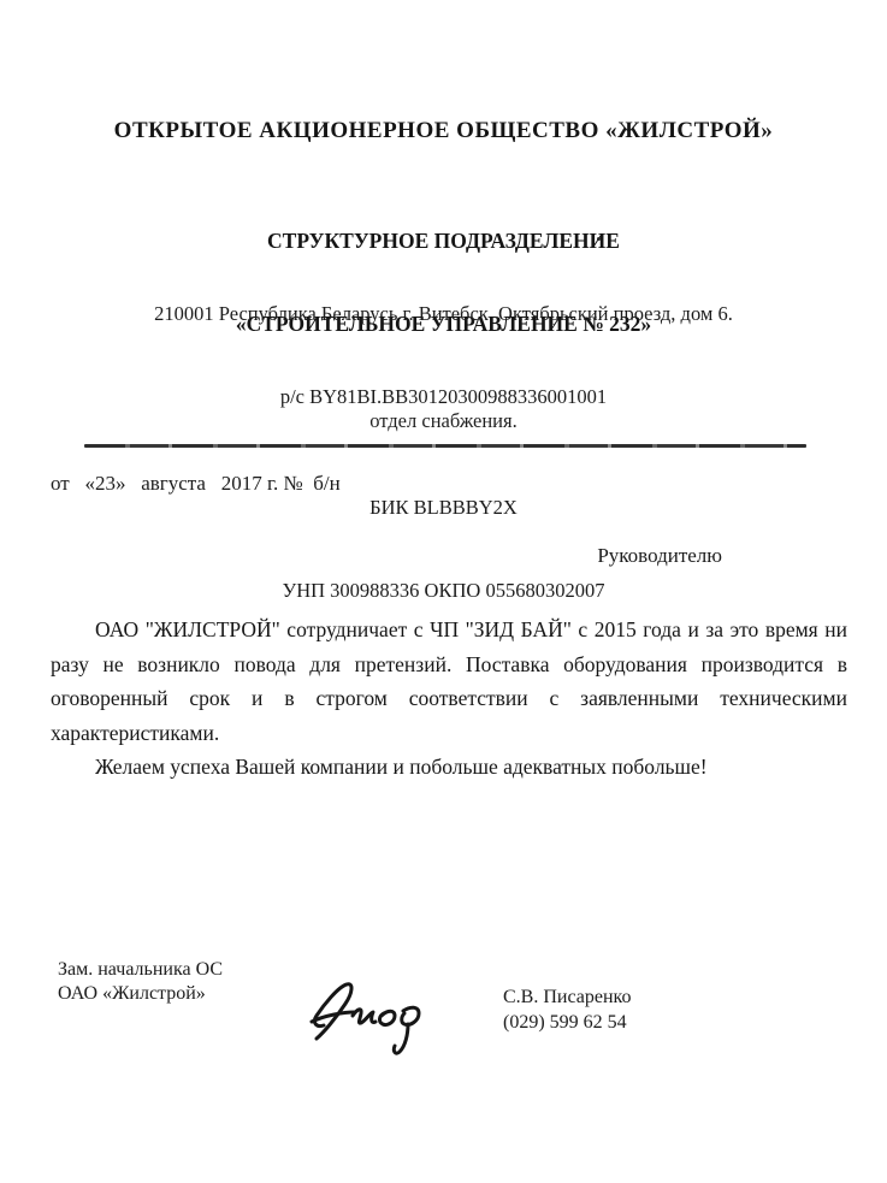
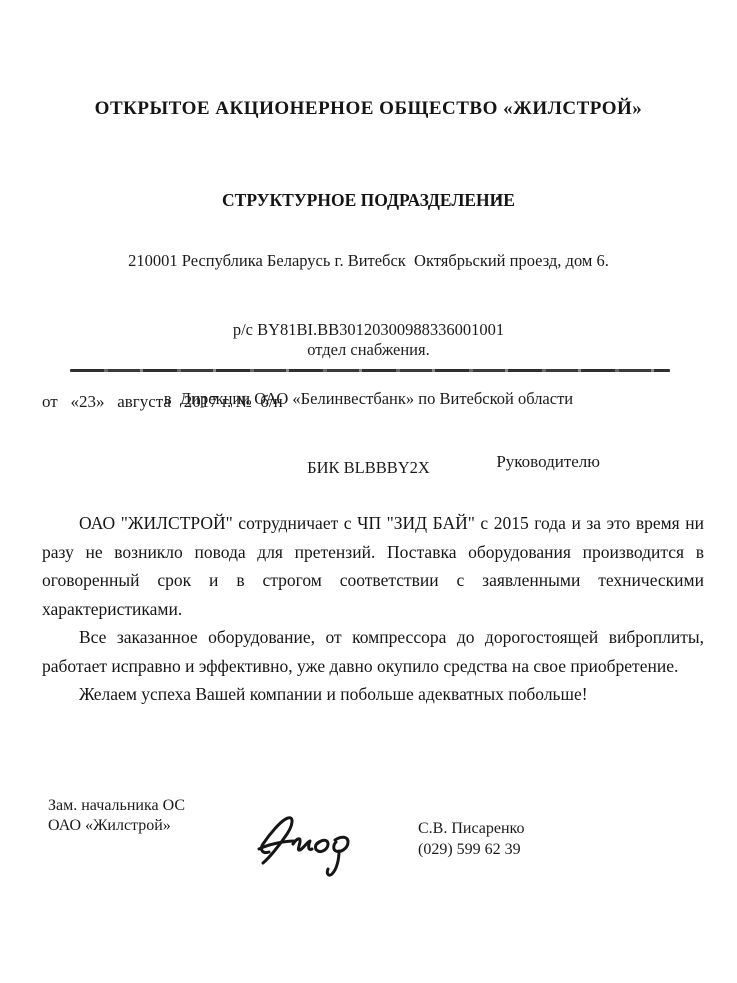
  ОТКРЫТОЕ АКЦИОНЕРНОЕ ОБЩЕСТВО «ЖИЛСТРОЙ»
  СТРУКТУРНОЕ ПОДРАЗДЕЛЕНИЕ
- «СТРОИТЕЛЬНОЕ УПРАВЛЕНИЕ № 232»
  210001 Республика Беларусь г. Витебск Октябрьский проезд, дом 6.
  р/с BY81BI.BB30120300988336001001
+ в Дирекции ОАО «Белинвестбанк» по Витебской области
  БИК BLBBBY2X
- УНП 300988336 ОКПО 055680302007
  отдел снабжения.
  от «23» августа 2017 г. № б/н
  Руководителю
  ОАО "ЖИЛСТРОЙ" сотрудничает с ЧП "ЗИД БАЙ" с 2015 года и за это время ни разу не возникло повода для претензий. Поставка оборудования производится в оговоренный срок и в строгом соответствии с заявленными техническими характеристиками.
+ Все заказанное оборудование, от компрессора до дорогостоящей виброплиты, работает исправно и эффективно, уже давно окупило средства на свое приобретение.
  Желаем успеха Вашей компании и побольше адекватных побольше!
  Зам. начальника ОС
  ОАО «Жилстрой»
  С.В. Писаренко
- (029) 599 62 54
+ (029) 599 62 39
